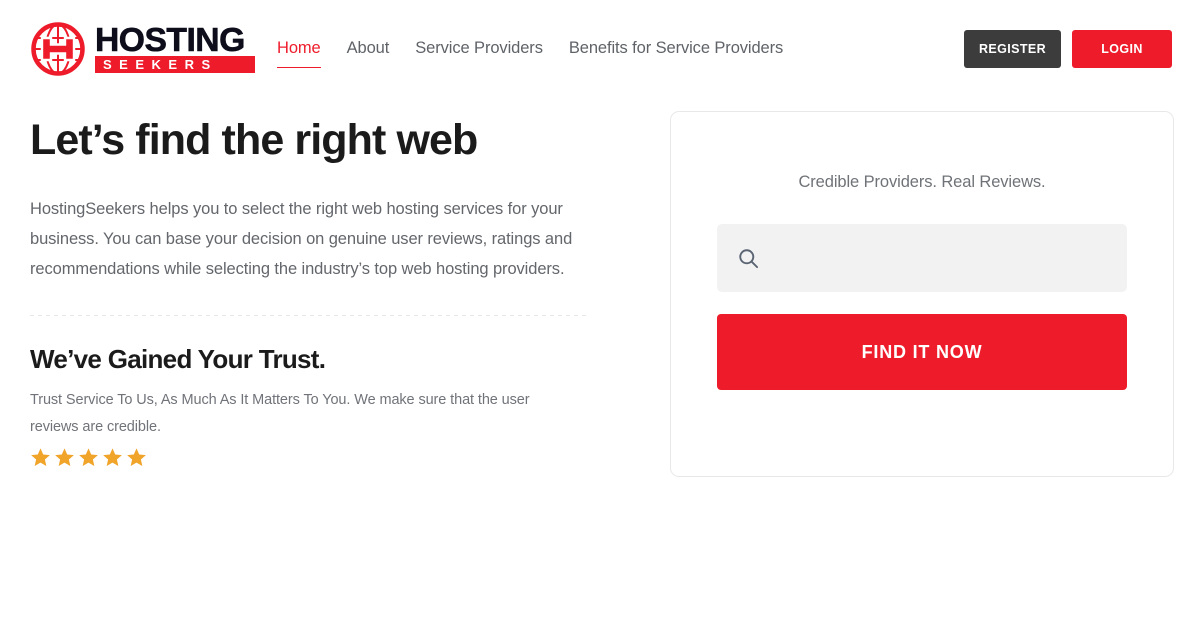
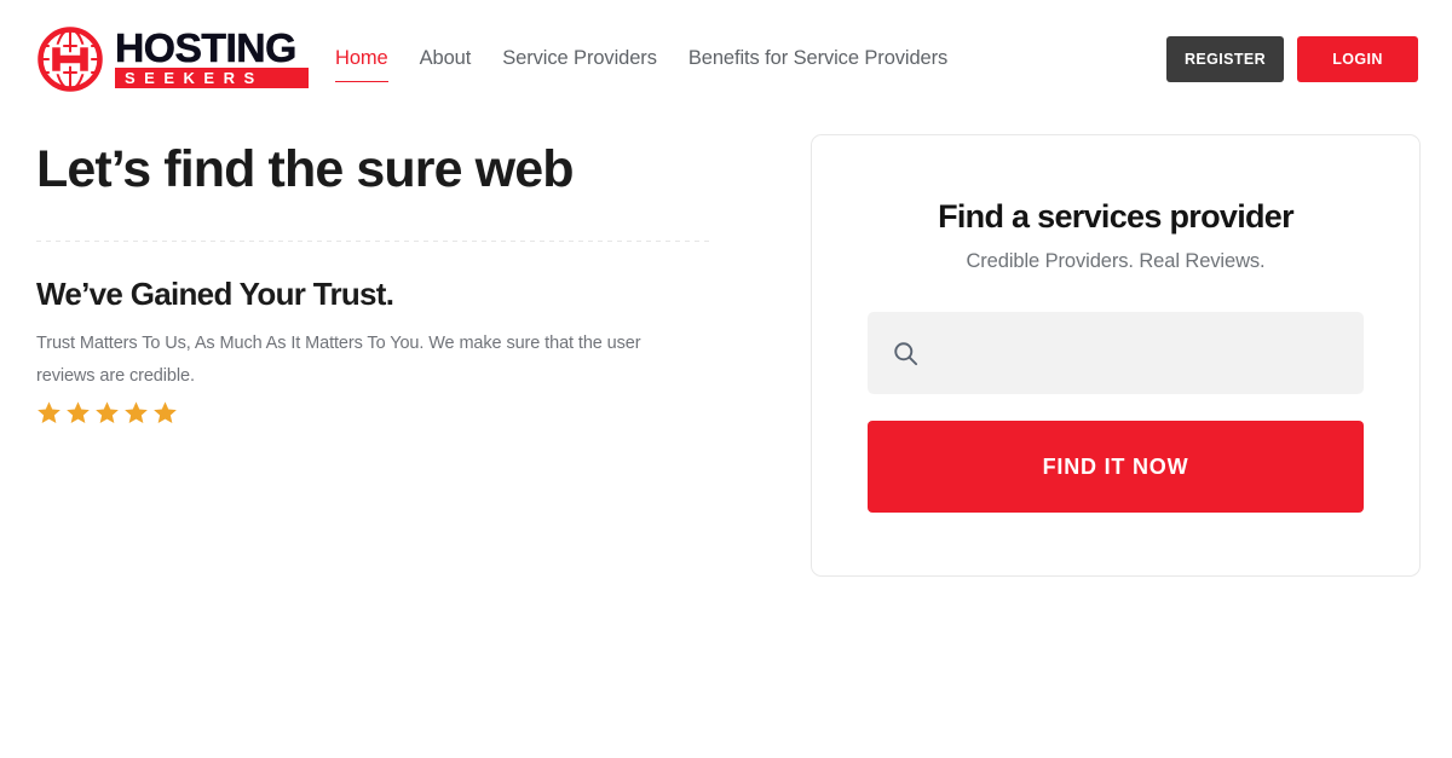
  HOSTING
  SEEKERS
  Home
  About
  Service Providers
  Benefits for Service Providers
  REGISTER
  LOGIN
- Let’s find the right web
+ Let’s find the sure web
- HostingSeekers helps you to select the right web hosting services for your business. You can base your decision on genuine user reviews, ratings and recommendations while selecting the industry’s top web hosting providers.
  We’ve Gained Your Trust.
- Trust Service To Us, As Much As It Matters To You. We make sure that the user reviews are credible.
+ Trust Matters To Us, As Much As It Matters To You. We make sure that the user reviews are credible.
+ Find a services provider
  Credible Providers. Real Reviews.
  FIND IT NOW
